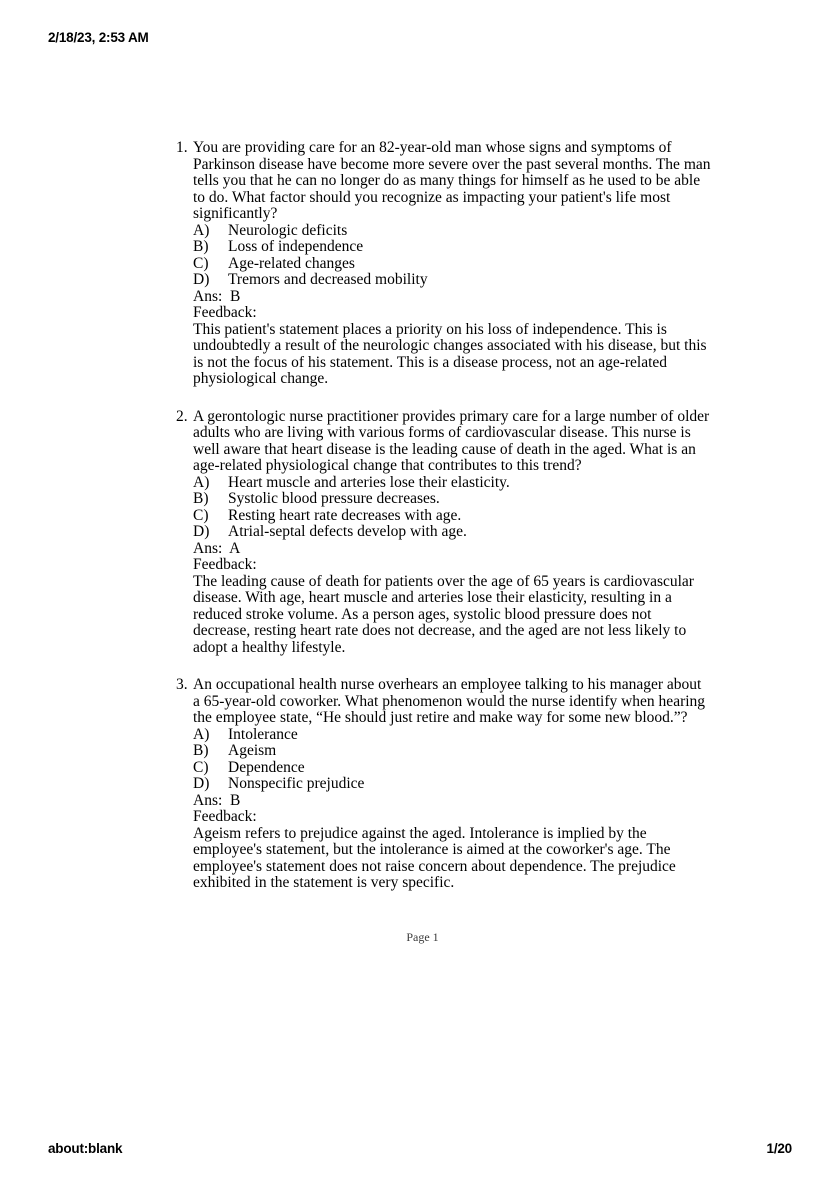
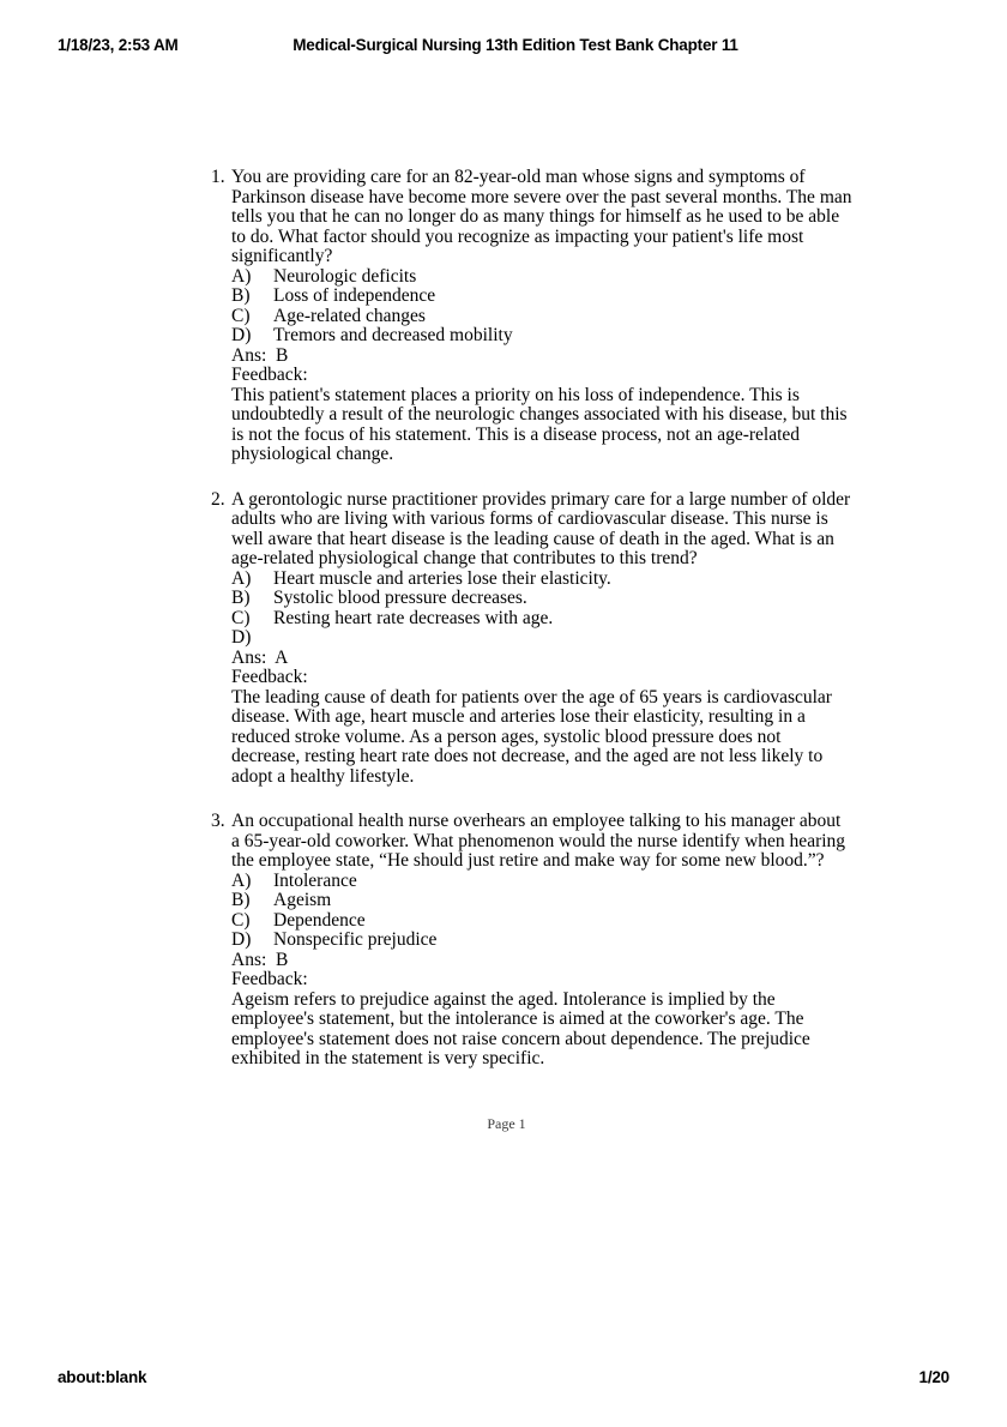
- 2/18/23, 2:53 AM
+ 1/18/23, 2:53 AM
+ Medical-Surgical Nursing 13th Edition Test Bank Chapter 11
  1.
  You are providing care for an 82-year-old man whose signs and symptoms of Parkinson disease have become more severe over the past several months. The man tells you that he can no longer do as many things for himself as he used to be able to do. What factor should you recognize as impacting your patient's life most significantly?
  A)
  Neurologic deficits
  B)
  Loss of independence
  C)
  Age-related changes
  D)
  Tremors and decreased mobility
  Ans: B
  Feedback:
  This patient's statement places a priority on his loss of independence. This is undoubtedly a result of the neurologic changes associated with his disease, but this is not the focus of his statement. This is a disease process, not an age-related physiological change.
  2.
  A gerontologic nurse practitioner provides primary care for a large number of older adults who are living with various forms of cardiovascular disease. This nurse is well aware that heart disease is the leading cause of death in the aged. What is an age-related physiological change that contributes to this trend?
  A)
  Heart muscle and arteries lose their elasticity.
  B)
  Systolic blood pressure decreases.
  C)
  Resting heart rate decreases with age.
  D)
- Atrial-septal defects develop with age.
  Ans: A
  Feedback:
  The leading cause of death for patients over the age of 65 years is cardiovascular disease. With age, heart muscle and arteries lose their elasticity, resulting in a reduced stroke volume. As a person ages, systolic blood pressure does not decrease, resting heart rate does not decrease, and the aged are not less likely to adopt a healthy lifestyle.
  3.
  An occupational health nurse overhears an employee talking to his manager about a 65-year-old coworker. What phenomenon would the nurse identify when hearing the employee state, “He should just retire and make way for some new blood.”?
  A)
  Intolerance
  B)
  Ageism
  C)
  Dependence
  D)
  Nonspecific prejudice
  Ans: B
  Feedback:
  Ageism refers to prejudice against the aged. Intolerance is implied by the employee's statement, but the intolerance is aimed at the coworker's age. The employee's statement does not raise concern about dependence. The prejudice exhibited in the statement is very specific.
  Page 1
  about:blank
  1/20
